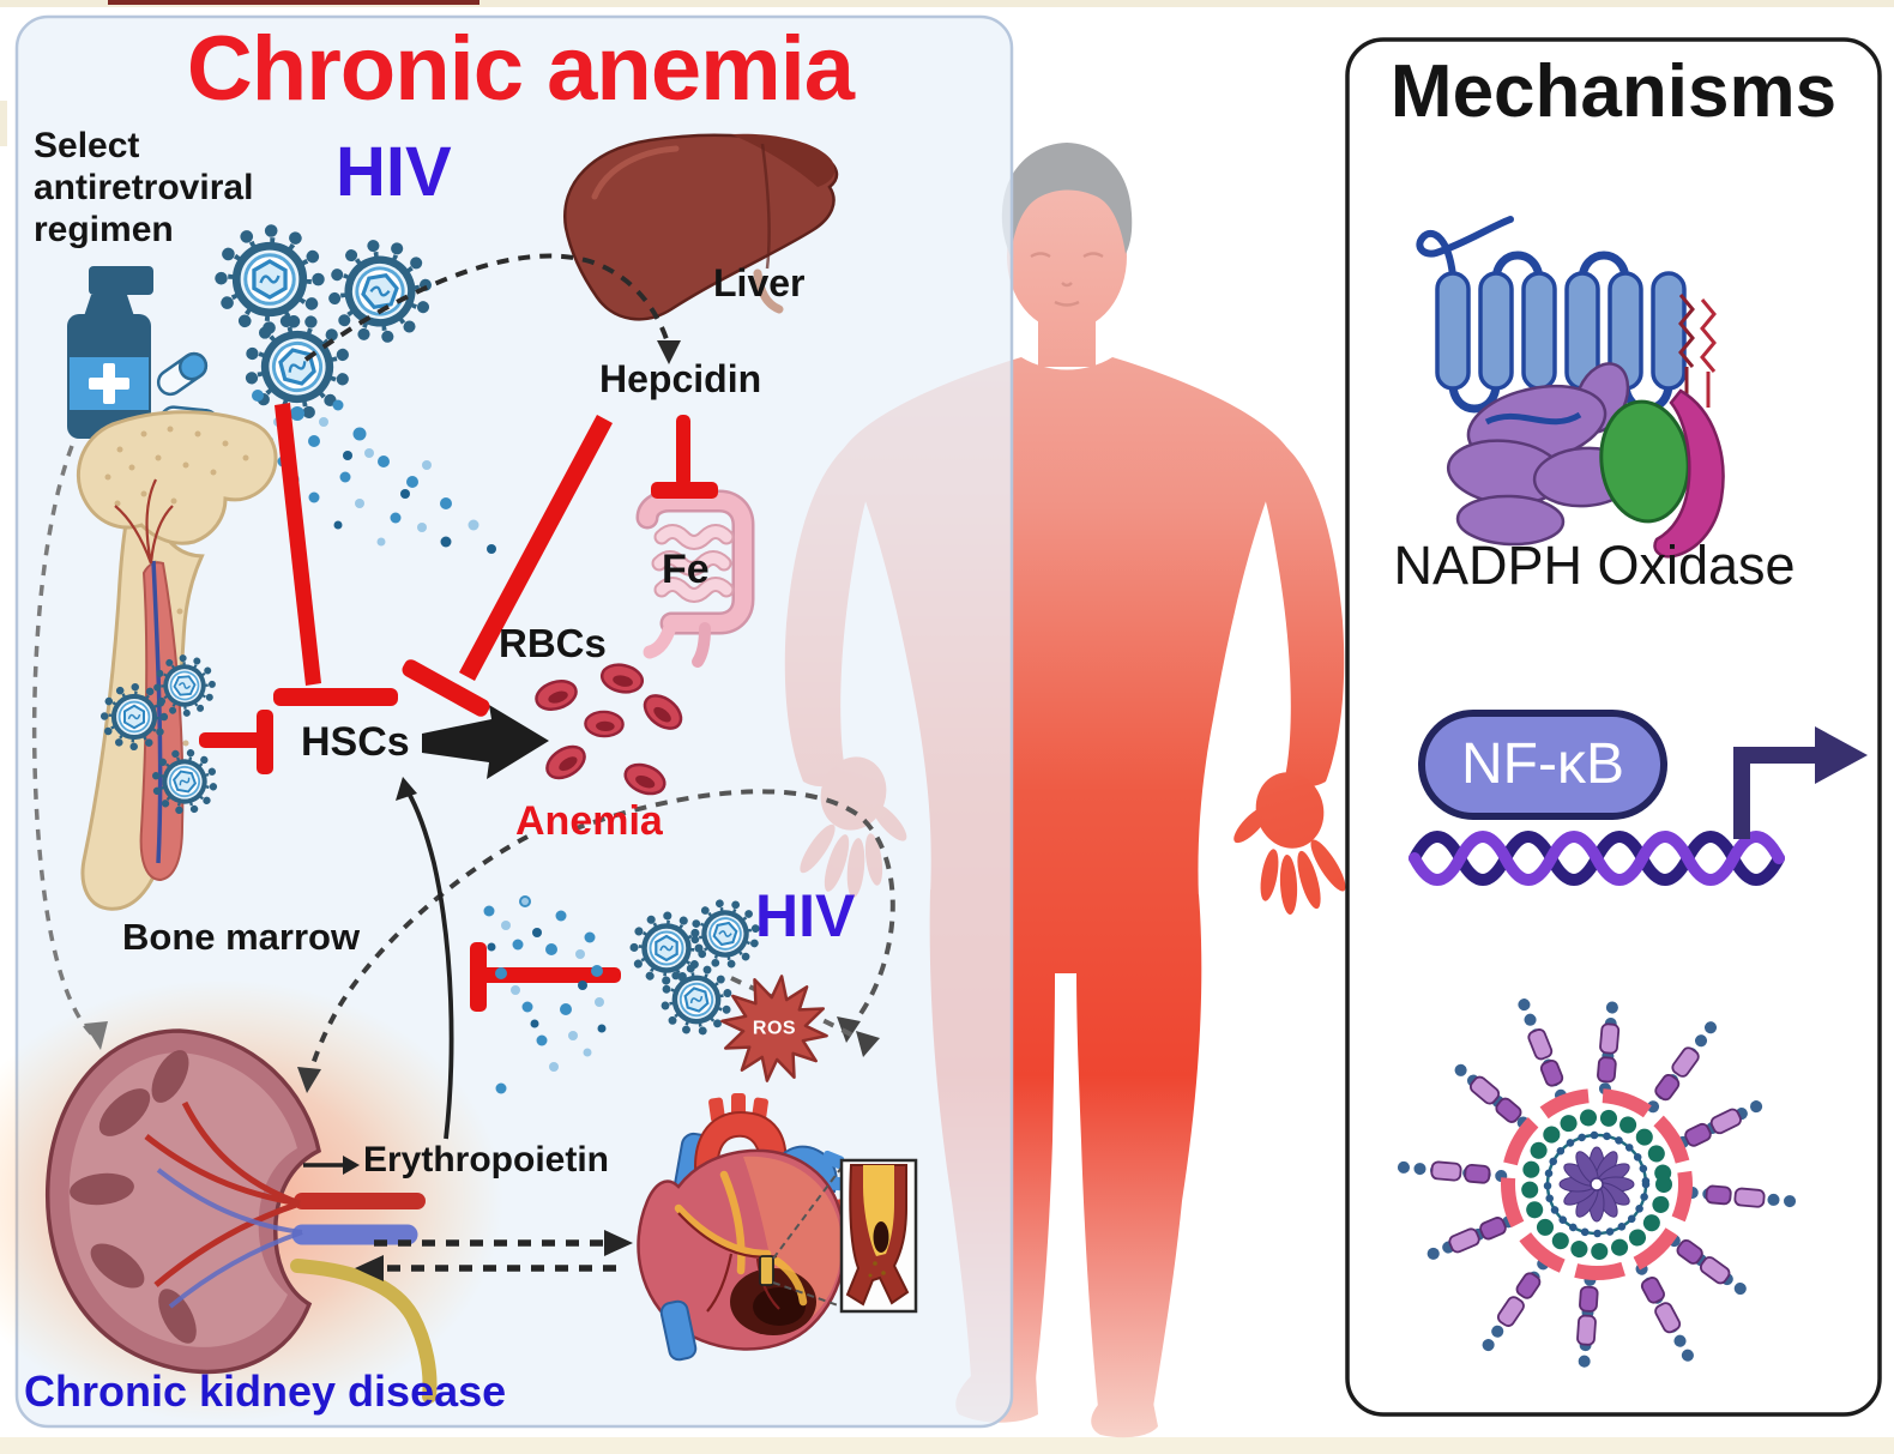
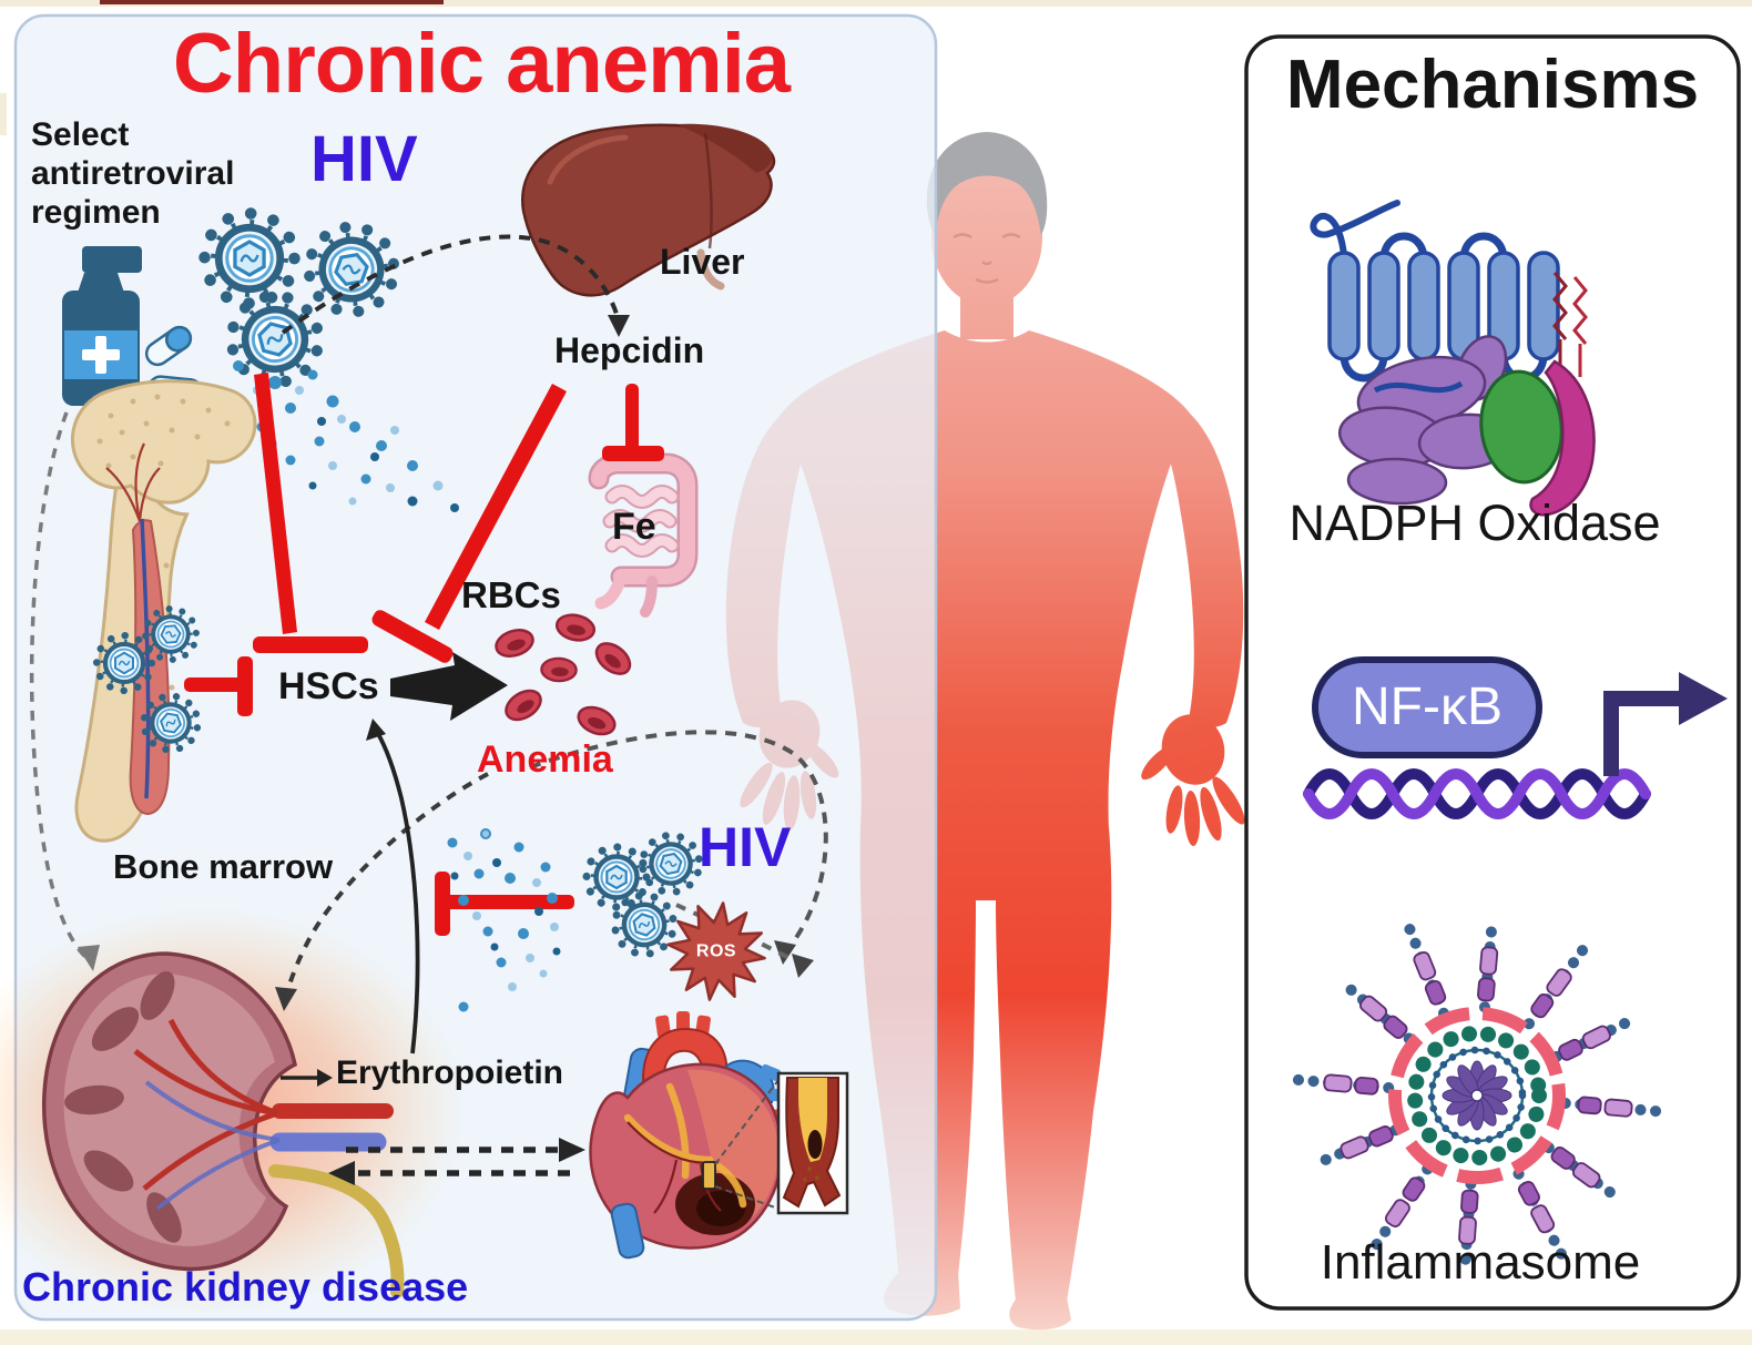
  Chronic anemia
  Select antiretroviral regimen
  HIV
  Liver
  Hepcidin
  Fe
  RBCs
  HSCs
  Anemia
  Bone marrow
  Erythropoietin
  HIV
  ROS
  Chronic kidney disease
  Mechanisms
  NADPH Oxidase
  NF-κB
+ Inflammasome
